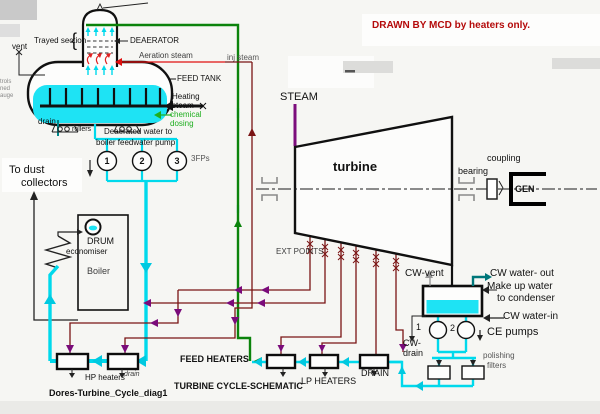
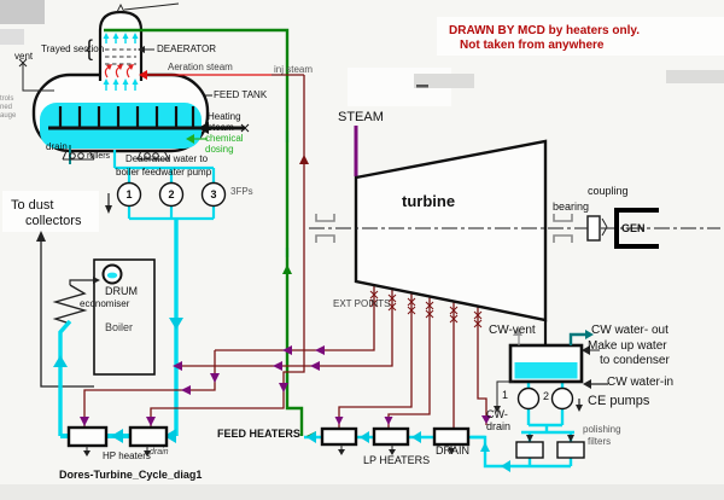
  DRAWN BY MCD by heaters only.
+ Not taken from anywhere
  vent
  Trayed section
  {
  DEAERATOR
  Aeration steam
  inj steam
  FEED TANK
  Heating steam
  chemical dosing
  drain
  Deaerated water to
  boiler feedwater pump
  1
  2
  3
  3FPs
  To dust
  collectors
  DRUM
  economiser
  Boiler
  STEAM
  turbine
  EXT POINTS
  bearing
  coupling
  GEN
  CW-vent
  CW water- out
  Make up water
  to condenser
  CW water-in
  1
  2
  CE pumps
  CW-
  drain
  polishing
  filters
  HP heaters
  FEED HEATERS
- TURBINE CYCLE-SCHEMATIC
  LP HEATERS
  DRAIN
  Dores-Turbine_Cycle_diag1
